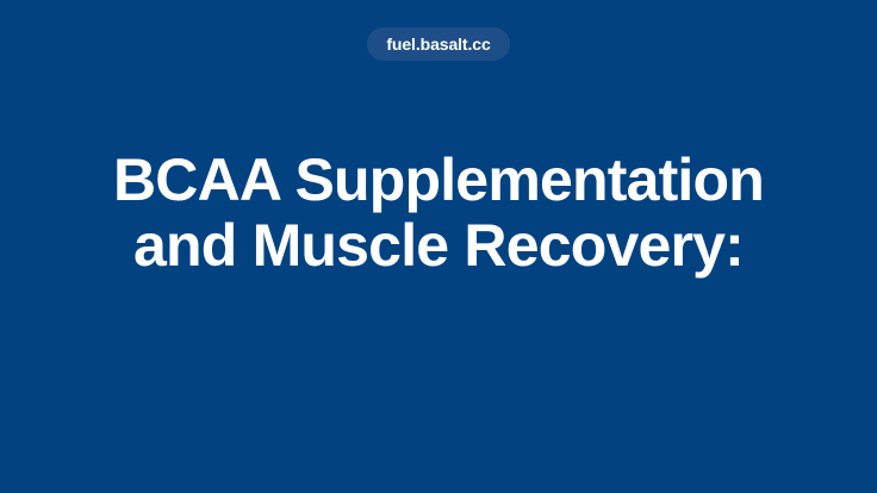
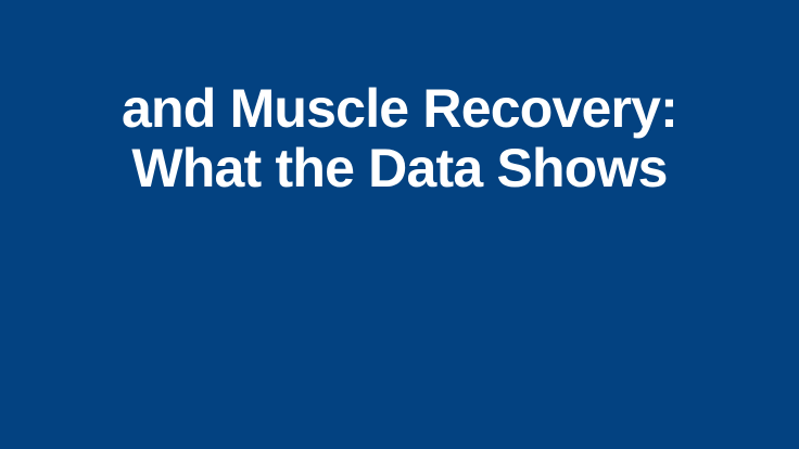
- fuel.basalt.cc
- BCAA Supplementation
  and Muscle Recovery:
+ What the Data Shows
